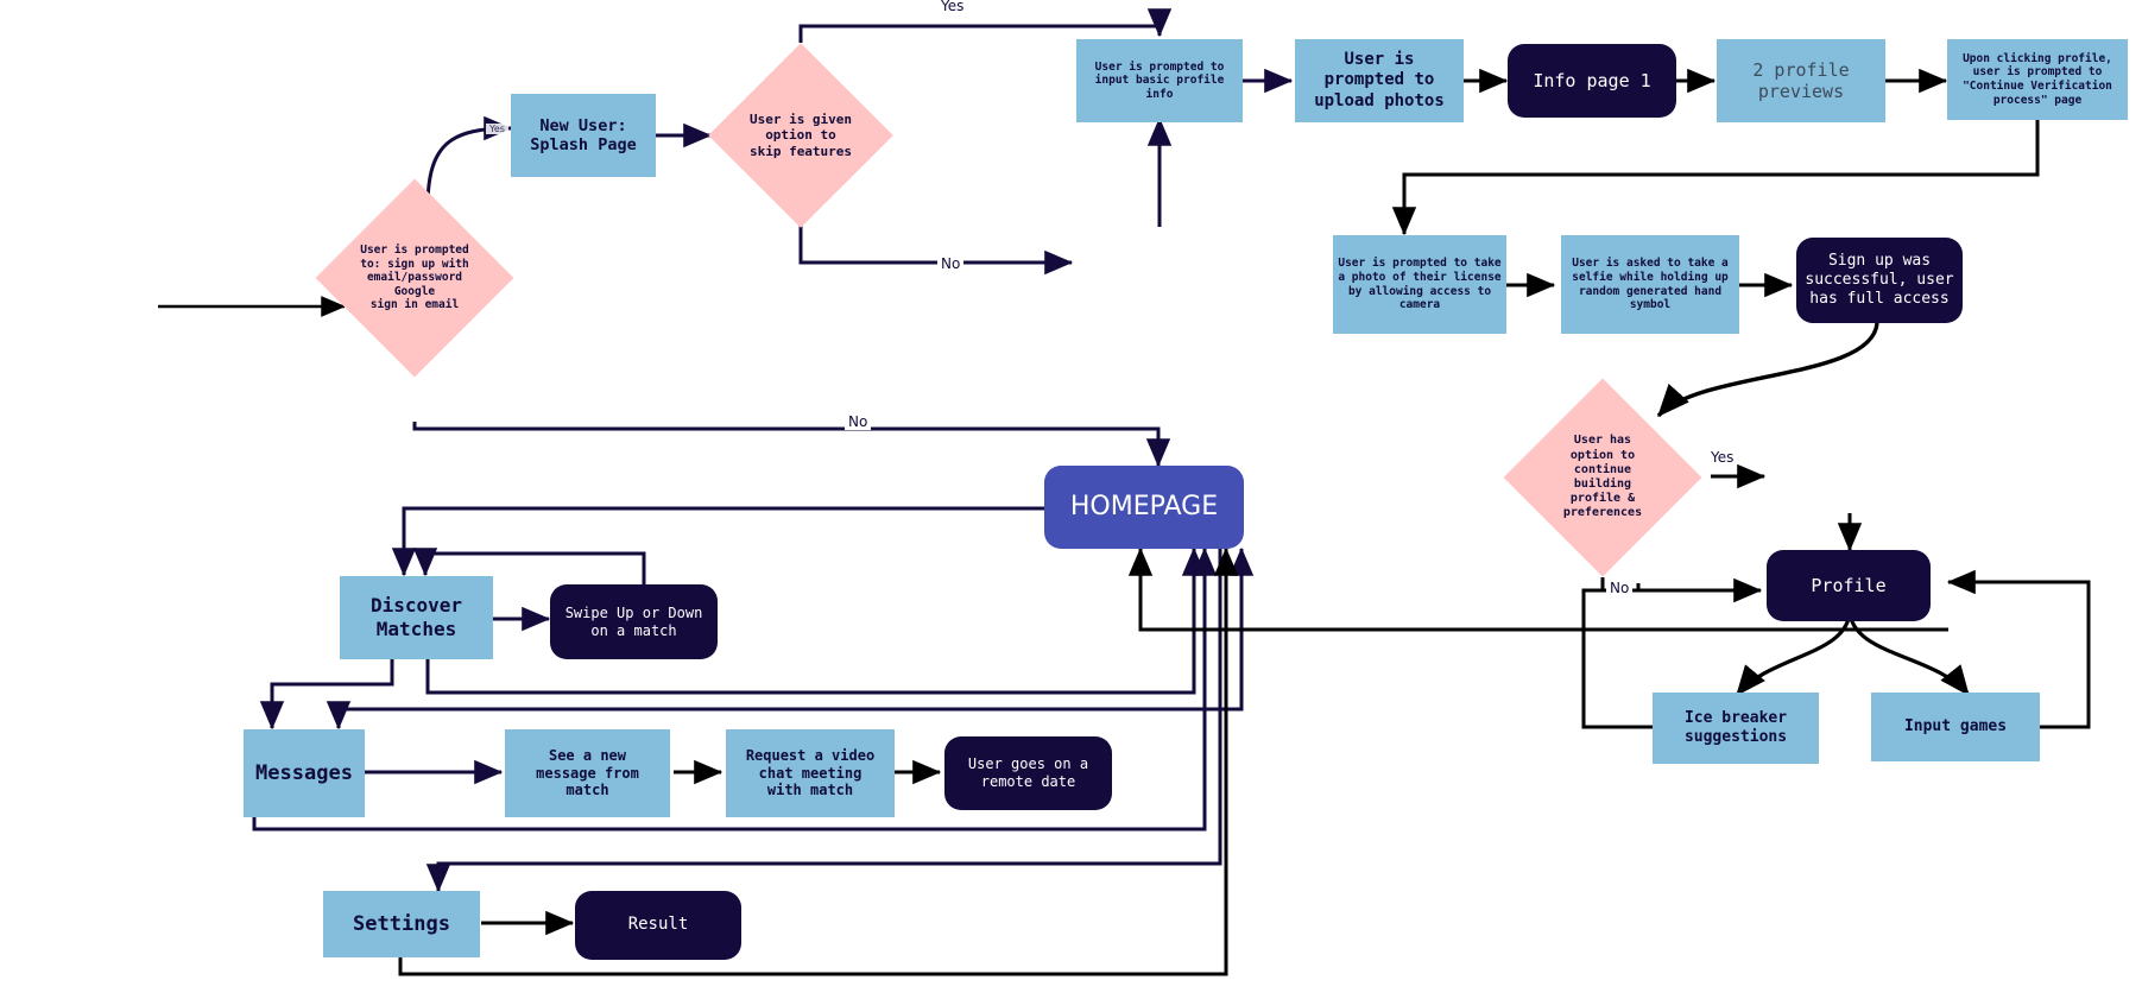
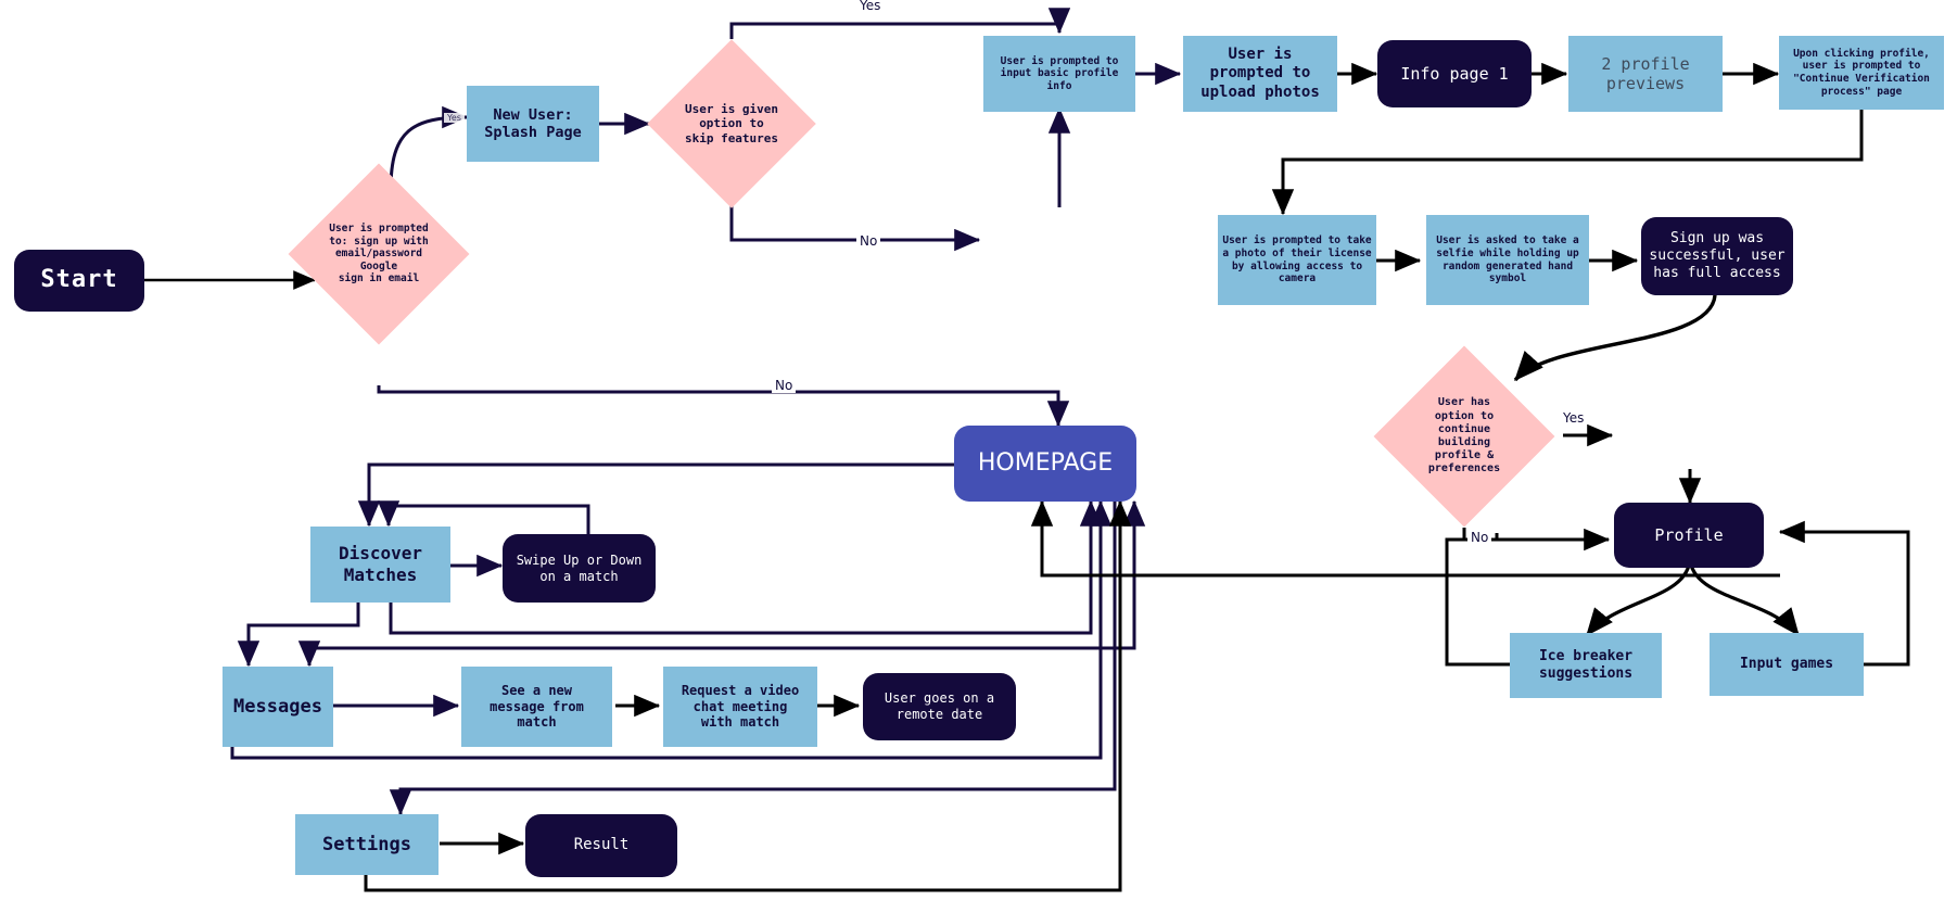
  Yes
  Yes
  No
  No
  Yes
  No
+ Start
  User is prompted to: sign up with email/password
  Google
  sign in email
  New User:
  Splash Page
  User is given
  option to
  skip features
  User is prompted to input basic profile info
  User is
  prompted to
  upload photos
  Info page 1
  2 profile
  previews
  Upon clicking profile, user is prompted to "Continue Verification process" page
  User is prompted to take a photo of their license by allowing access to camera
  User is asked to take a selfie while holding up random generated hand symbol
  Sign up was successful, user has full access
  User has
  option to
  continue
  building
  profile &
  preferences
  Profile
  Ice breaker
  suggestions
  Input games
  HOMEPAGE
  Discover
  Matches
  Swipe Up or Down
  on a match
  Messages
  See a new
  message from
  match
  Request a video
  chat meeting
  with match
  User goes on a
  remote date
  Settings
  Result
